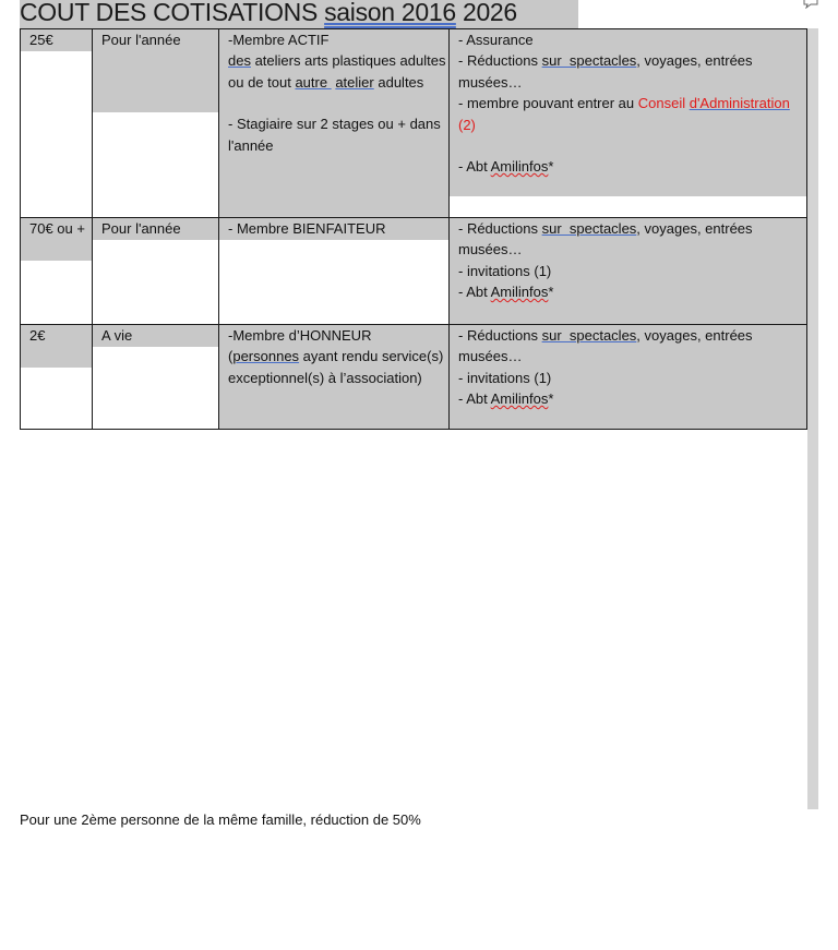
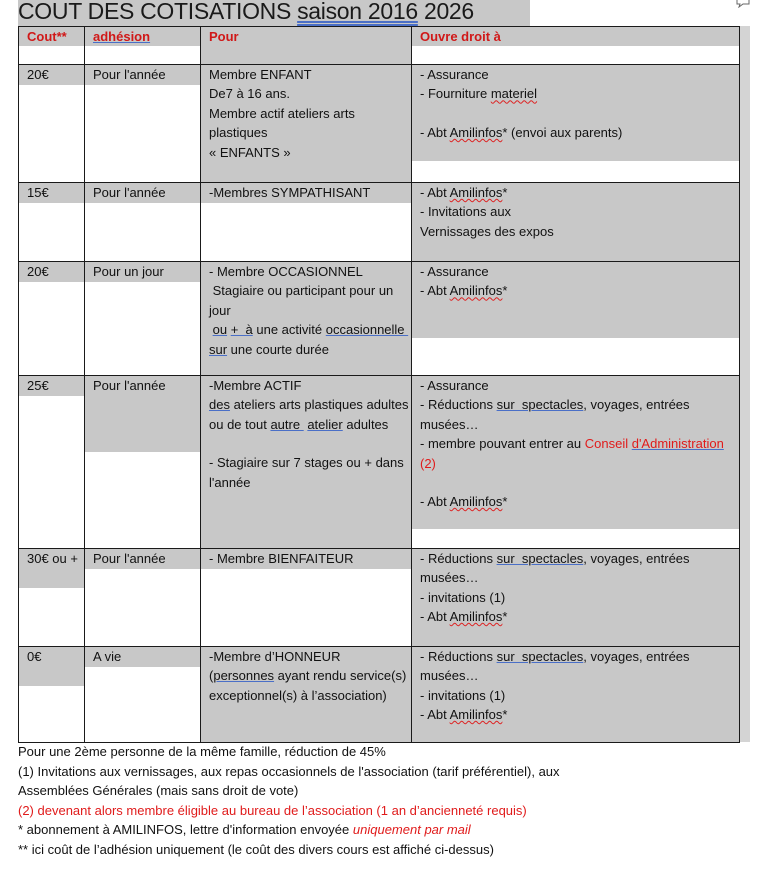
  COUT DES COTISATIONS saison 2016 2026
+ Cout**	adhésion	Pour	Ouvre droit à
+ 20€	Pour l'année	Membre ENFANT De7 à 16 ans. Membre actif ateliers arts plastiques « ENFANTS »	- Assurance - Fourniture materiel - Abt Amilinfos* (envoi aux parents)
+ 15€	Pour l'année	-Membres SYMPATHISANT	- Abt Amilinfos* - Invitations aux Vernissages des expos
+ 20€	Pour un jour	- Membre OCCASIONNEL Stagiaire ou participant pour un jour ou + à une activité occasionnelle sur une courte durée	- Assurance - Abt Amilinfos*
- 25€	Pour l'année	-Membre ACTIF des ateliers arts plastiques adultes ou de tout autre atelier adultes - Stagiaire sur 2 stages ou + dans l'année	- Assurance - Réductions sur spectacles, voyages, entrées musées… - membre pouvant entrer au Conseil d'Administration (2) - Abt Amilinfos*
+ 25€	Pour l'année	-Membre ACTIF des ateliers arts plastiques adultes ou de tout autre atelier adultes - Stagiaire sur 7 stages ou + dans l'année	- Assurance - Réductions sur spectacles, voyages, entrées musées… - membre pouvant entrer au Conseil d'Administration (2) - Abt Amilinfos*
- 70€ ou +	Pour l'année	- Membre BIENFAITEUR	- Réductions sur spectacles, voyages, entrées musées… - invitations (1) - Abt Amilinfos*
+ 30€ ou +	Pour l'année	- Membre BIENFAITEUR	- Réductions sur spectacles, voyages, entrées musées… - invitations (1) - Abt Amilinfos*
- 2€	A vie	-Membre d’HONNEUR (personnes ayant rendu service(s) exceptionnel(s) à l’association)	- Réductions sur spectacles, voyages, entrées musées… - invitations (1) - Abt Amilinfos*
+ 0€	A vie	-Membre d’HONNEUR (personnes ayant rendu service(s) exceptionnel(s) à l’association)	- Réductions sur spectacles, voyages, entrées musées… - invitations (1) - Abt Amilinfos*
- Pour une 2ème personne de la même famille, réduction de 50%
+ Pour une 2ème personne de la même famille, réduction de 45%
+ (1) Invitations aux vernissages, aux repas occasionnels de l'association (tarif préférentiel), aux Assemblées Générales (mais sans droit de vote)
+ (2) devenant alors membre éligible au bureau de l’association (1 an d’ancienneté requis)
+ * abonnement à AMILINFOS, lettre d'information envoyée uniquement par mail
+ ** ici coût de l’adhésion uniquement (le coût des divers cours est affiché ci-dessus)
